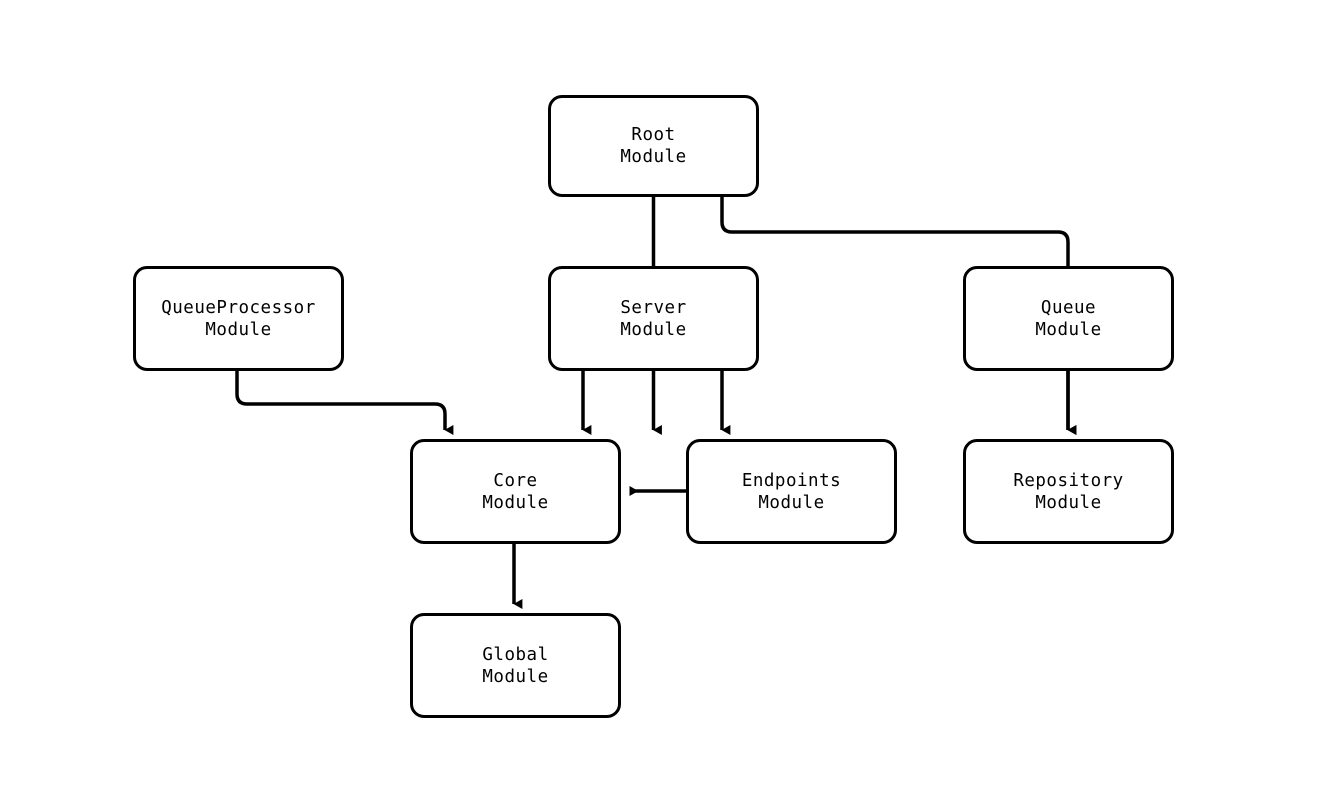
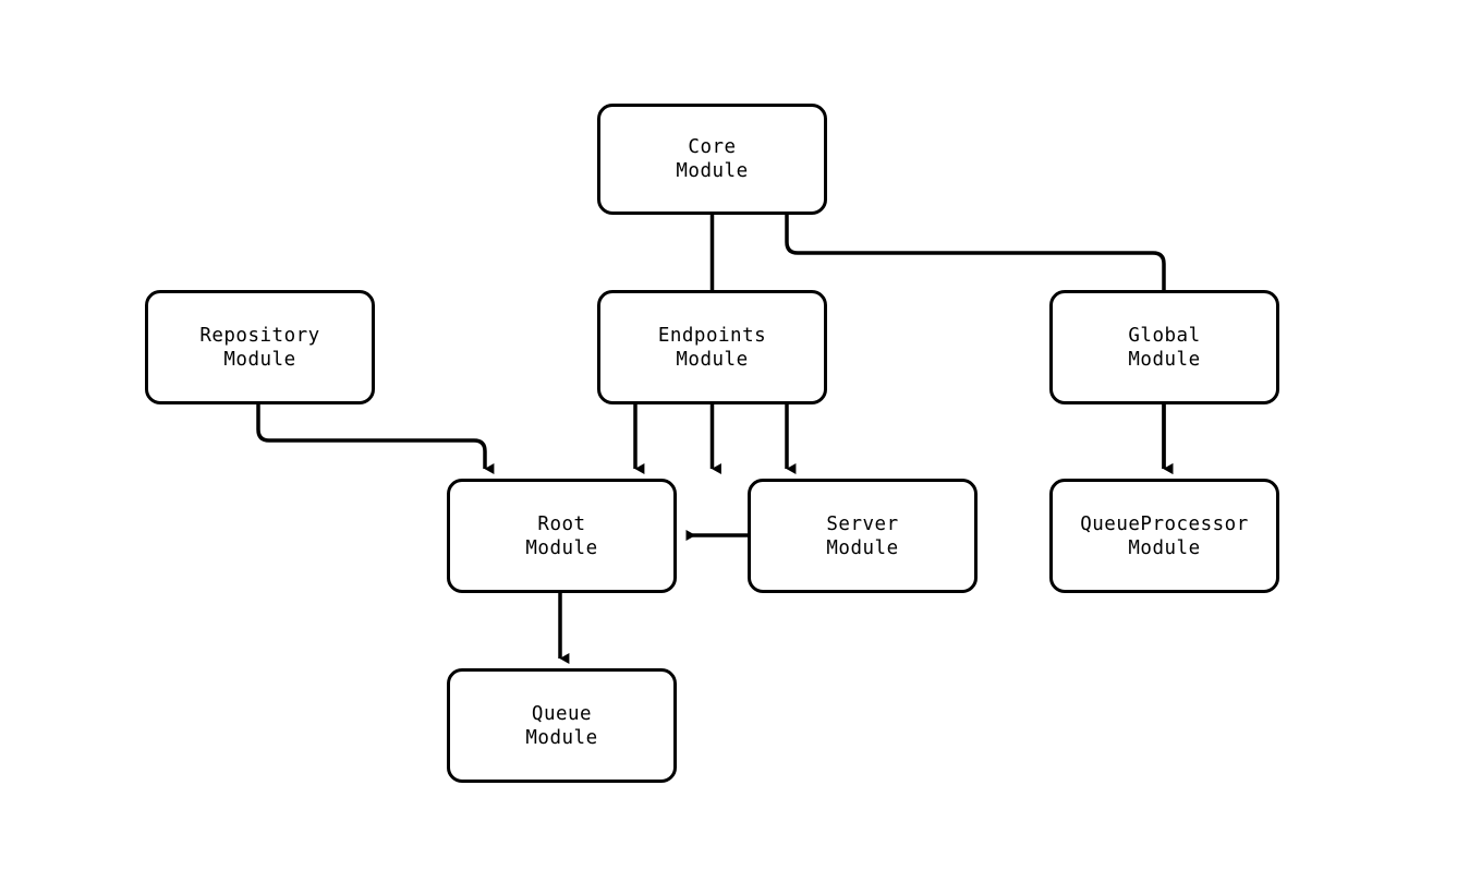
- Root
+ Core
  Module
- QueueProcessor
+ Repository
  Module
- Server
+ Endpoints
  Module
- Queue
+ Global
  Module
- Core
+ Root
  Module
- Endpoints
+ Server
  Module
- Repository
+ QueueProcessor
  Module
- Global
+ Queue
  Module
